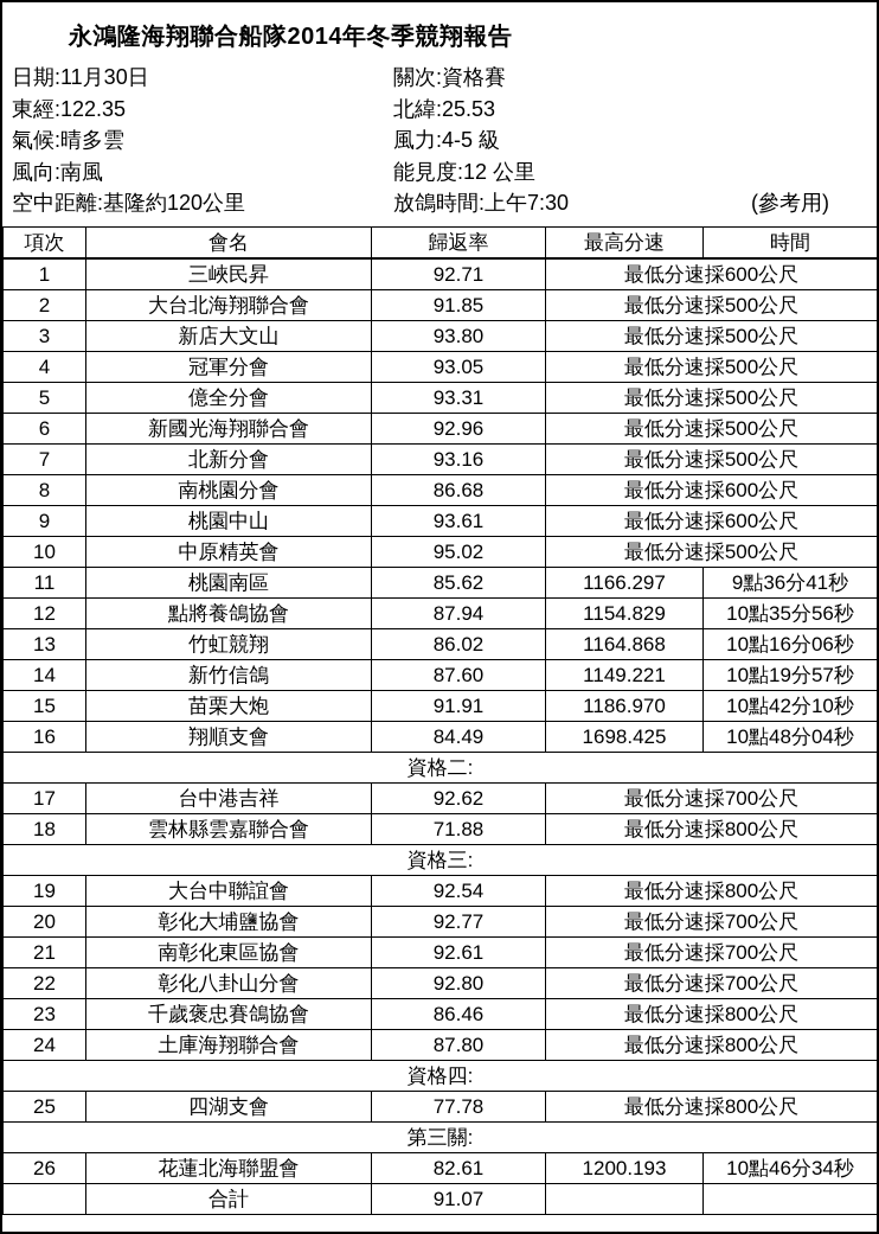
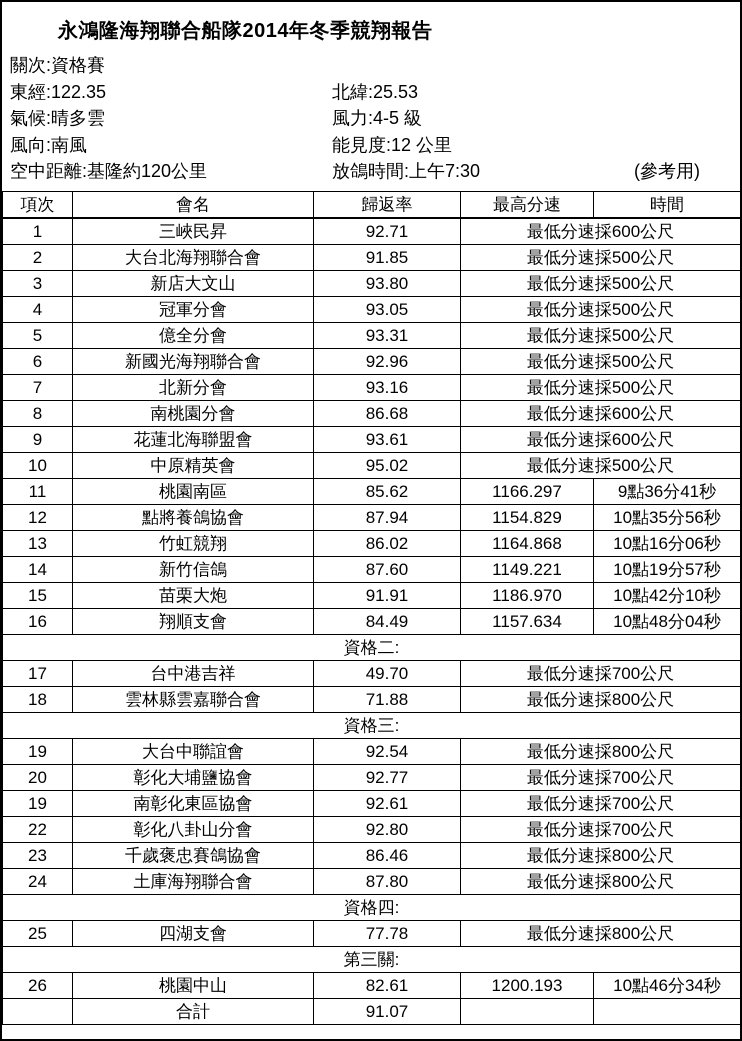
  永鴻隆海翔聯合船隊2014年冬季競翔報告
- 日期:11月30日
  關次:資格賽
  東經:122.35
  北緯:25.53
  氣候:晴多雲
  風力:4-5 級
  風向:南風
  能見度:12 公里
  空中距離:基隆約120公里
  放鴿時間:上午7:30
  (參考用)
  項次	會名	歸返率	最高分速	時間
  1	三峽民昇	92.71	最低分速採600公尺
  2	大台北海翔聯合會	91.85	最低分速採500公尺
  3	新店大文山	93.80	最低分速採500公尺
  4	冠軍分會	93.05	最低分速採500公尺
  5	億全分會	93.31	最低分速採500公尺
  6	新國光海翔聯合會	92.96	最低分速採500公尺
  7	北新分會	93.16	最低分速採500公尺
  8	南桃園分會	86.68	最低分速採600公尺
- 9	桃園中山	93.61	最低分速採600公尺
+ 9	花蓮北海聯盟會	93.61	最低分速採600公尺
  10	中原精英會	95.02	最低分速採500公尺
  11	桃園南區	85.62	1166.297	9點36分41秒
  12	點將養鴿協會	87.94	1154.829	10點35分56秒
  13	竹虹競翔	86.02	1164.868	10點16分06秒
  14	新竹信鴿	87.60	1149.221	10點19分57秒
  15	苗栗大炮	91.91	1186.970	10點42分10秒
- 16	翔順支會	84.49	1698.425	10點48分04秒
+ 16	翔順支會	84.49	1157.634	10點48分04秒
  資格二:
- 17	台中港吉祥	92.62	最低分速採700公尺
+ 17	台中港吉祥	49.70	最低分速採700公尺
  18	雲林縣雲嘉聯合會	71.88	最低分速採800公尺
  資格三:
  19	大台中聯誼會	92.54	最低分速採800公尺
  20	彰化大埔鹽協會	92.77	最低分速採700公尺
- 21	南彰化東區協會	92.61	最低分速採700公尺
+ 19	南彰化東區協會	92.61	最低分速採700公尺
  22	彰化八卦山分會	92.80	最低分速採700公尺
  23	千歲褒忠賽鴿協會	86.46	最低分速採800公尺
  24	土庫海翔聯合會	87.80	最低分速採800公尺
  資格四:
  25	四湖支會	77.78	最低分速採800公尺
  第三關:
- 26	花蓮北海聯盟會	82.61	1200.193	10點46分34秒
+ 26	桃園中山	82.61	1200.193	10點46分34秒
  	合計	91.07
